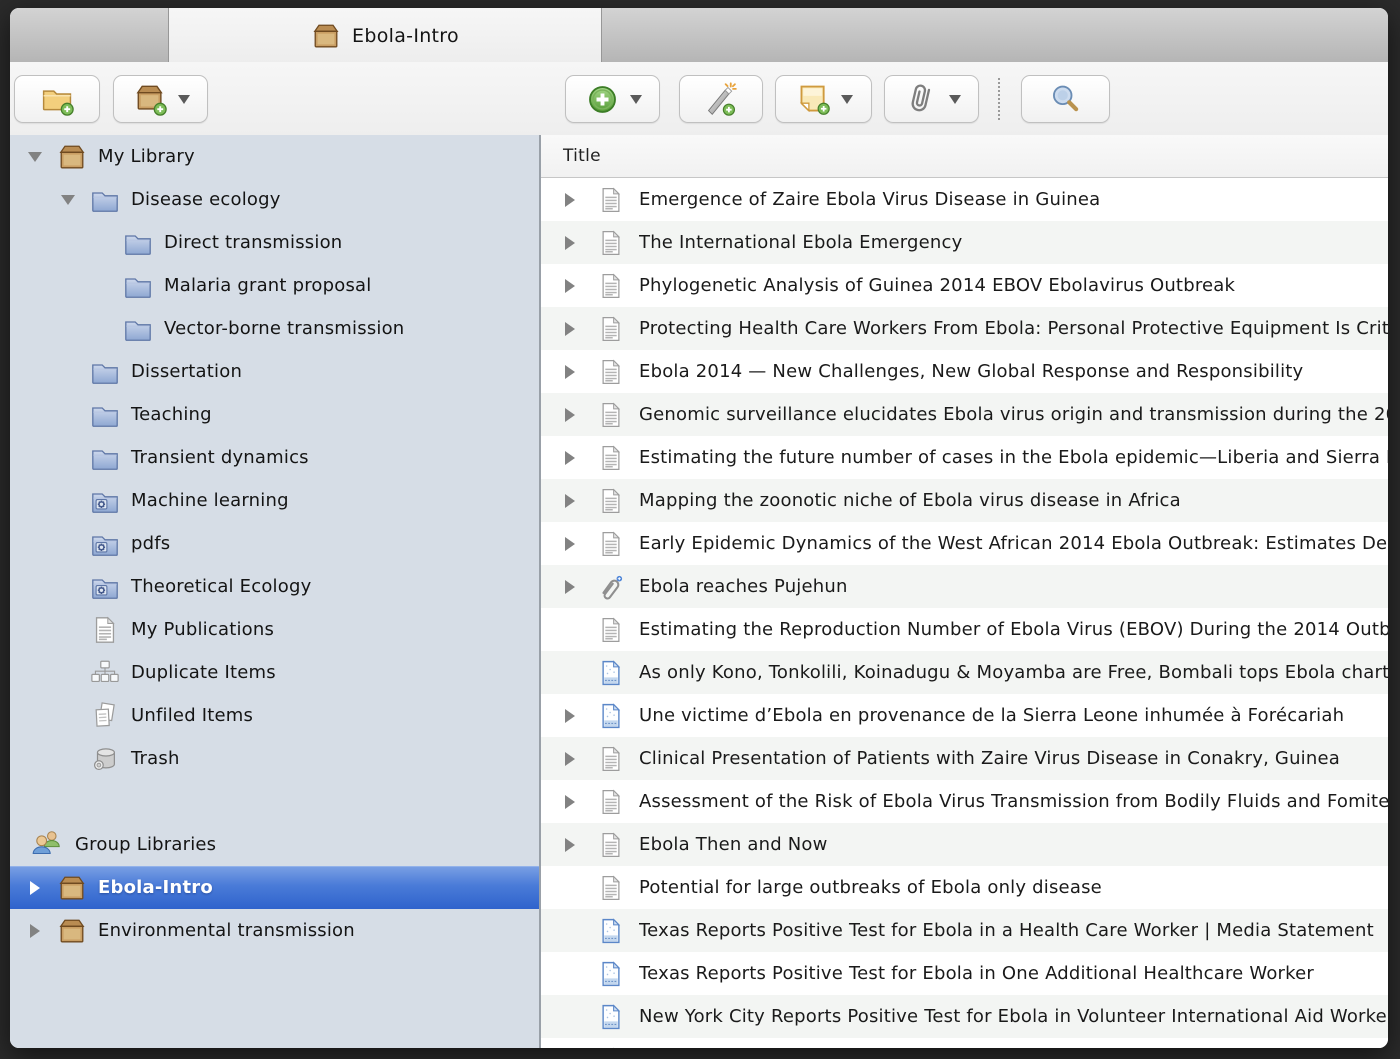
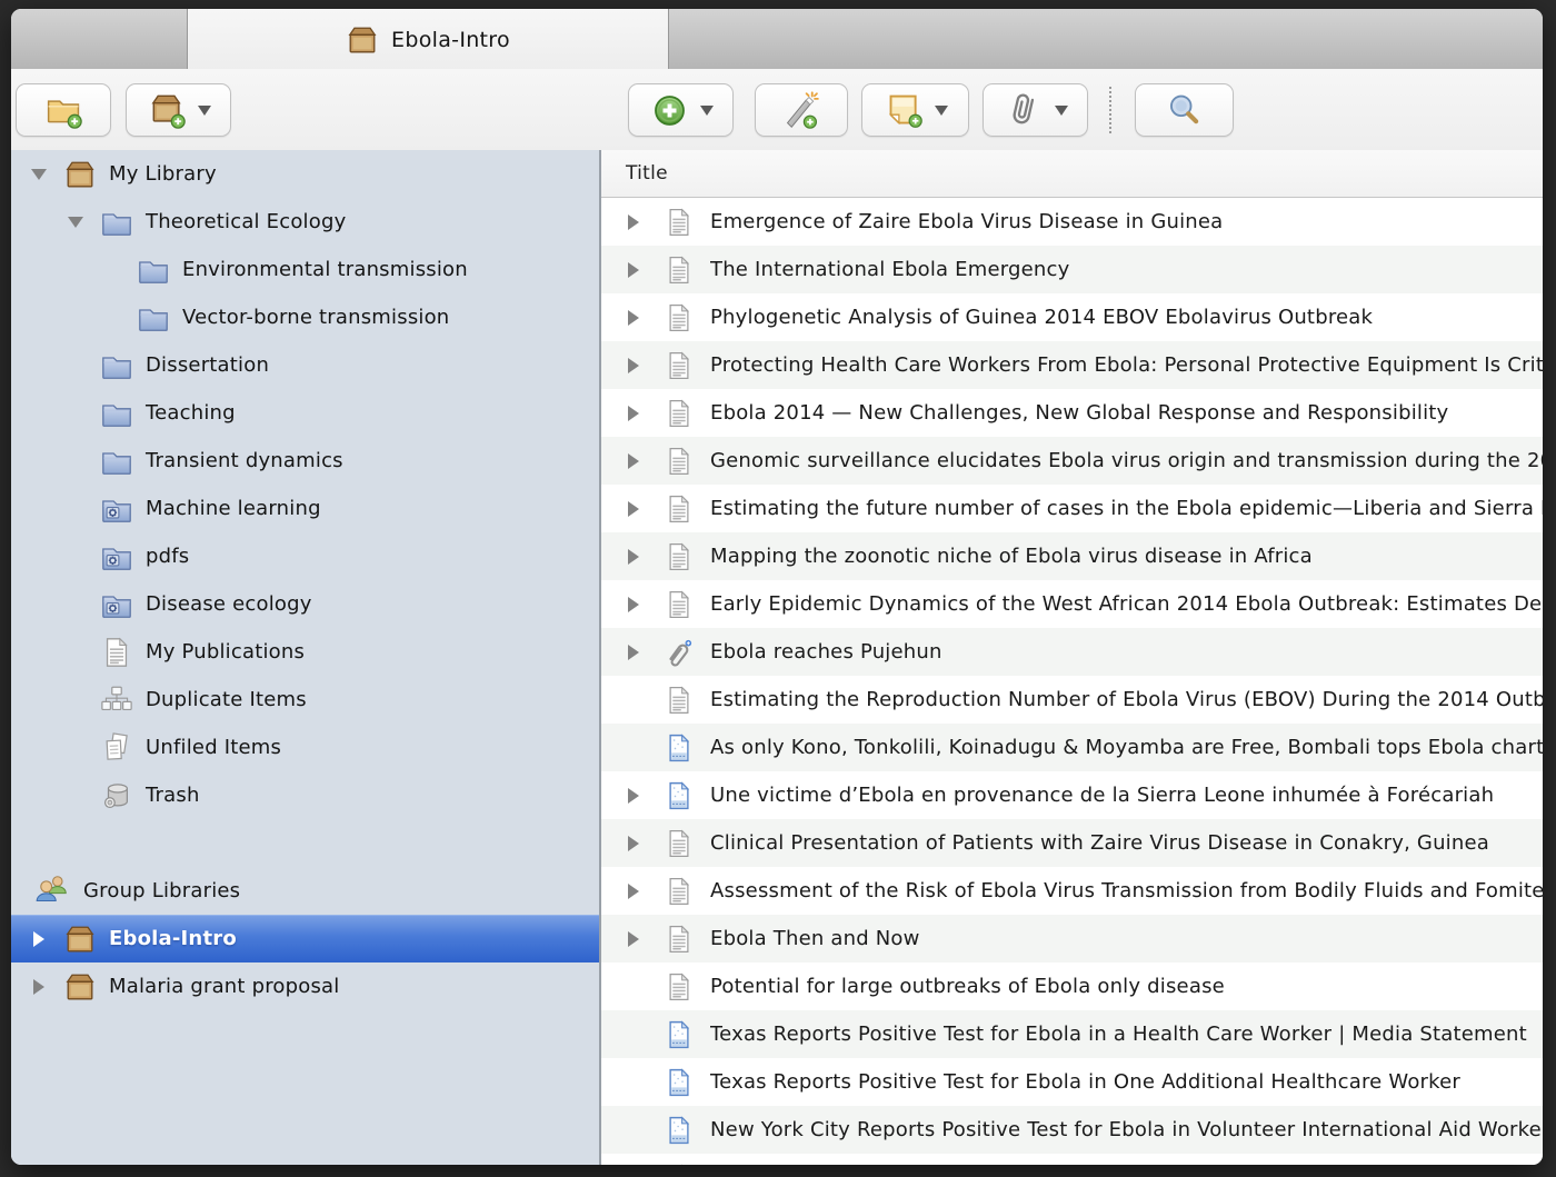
  Ebola-Intro
  My Library
- Disease ecology
+ Theoretical Ecology
- Direct transmission
- Malaria grant proposal
+ Environmental transmission
  Vector-borne transmission
  Dissertation
  Teaching
  Transient dynamics
  Machine learning
  pdfs
- Theoretical Ecology
+ Disease ecology
  My Publications
  Duplicate Items
  Unfiled Items
  Trash
  Group Libraries
  Ebola-Intro
- Environmental transmission
+ Malaria grant proposal
  Title
  Emergence of Zaire Ebola Virus Disease in Guinea
  The International Ebola Emergency
  Phylogenetic Analysis of Guinea 2014 EBOV Ebolavirus Outbreak
  Protecting Health Care Workers From Ebola: Personal Protective Equipment Is Crit
  Ebola 2014 — New Challenges, New Global Response and Responsibility
  Genomic surveillance elucidates Ebola virus origin and transmission during the 2
  Estimating the future number of cases in the Ebola epidemic—Liberia and Sierra
  Mapping the zoonotic niche of Ebola virus disease in Africa
  Early Epidemic Dynamics of the West African 2014 Ebola Outbreak: Estimates De
  Ebola reaches Pujehun
  Estimating the Reproduction Number of Ebola Virus (EBOV) During the 2014 Outb
  As only Kono, Tonkolili, Koinadugu & Moyamba are Free, Bombali tops Ebola chart
  Une victime d’Ebola en provenance de la Sierra Leone inhumée à Forécariah
  Clinical Presentation of Patients with Zaire Virus Disease in Conakry, Guinea
  Assessment of the Risk of Ebola Virus Transmission from Bodily Fluids and Fomite
  Ebola Then and Now
  Potential for large outbreaks of Ebola only disease
  Texas Reports Positive Test for Ebola in a Health Care Worker | Media Statement
  Texas Reports Positive Test for Ebola in One Additional Healthcare Worker
  New York City Reports Positive Test for Ebola in Volunteer International Aid Worke
